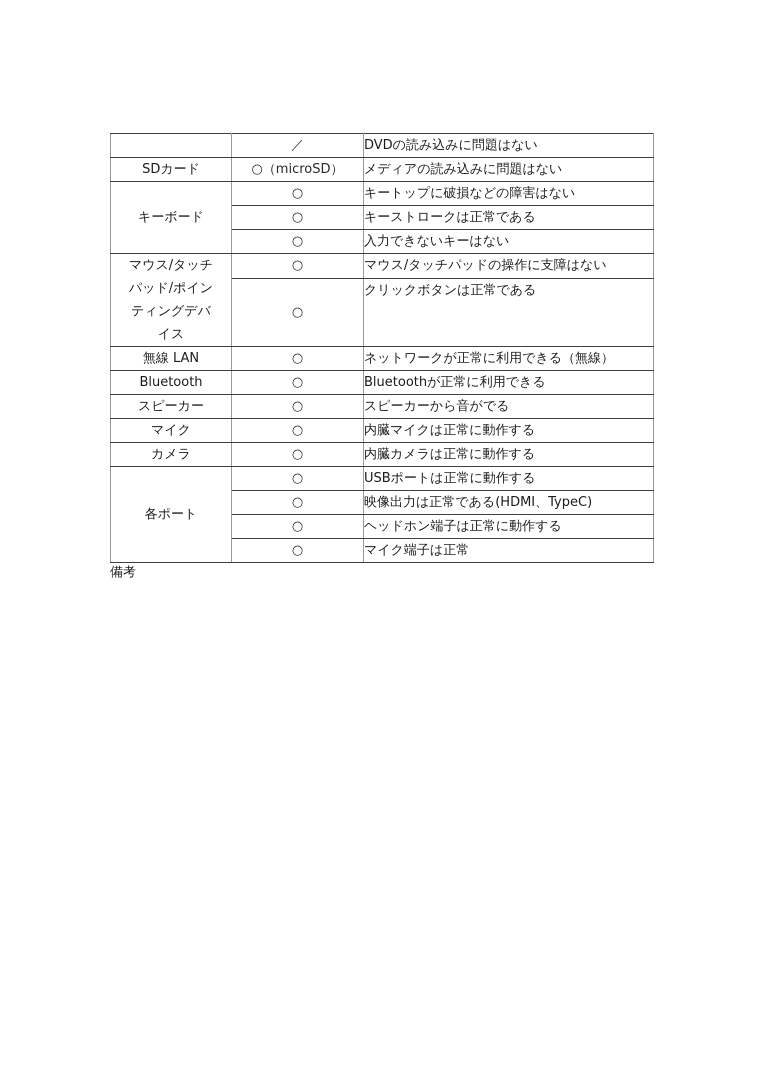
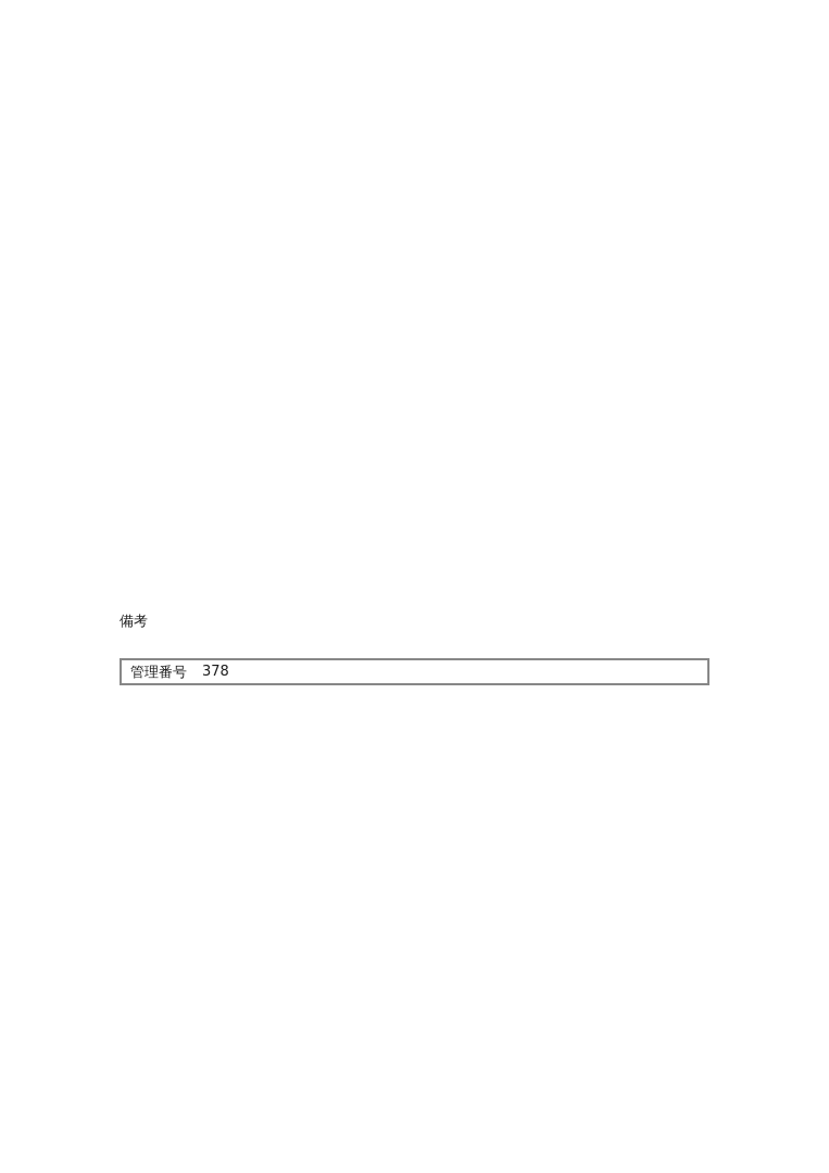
- 	／	DVDの読み込みに問題はない
- SDカード	○（microSD）	メディアの読み込みに問題はない
- キーボード	○	キートップに破損などの障害はない
- ○	キーストロークは正常である
- ○	入力できないキーはない
- マウス/タッチパッド/ポインティングデバイス	○	マウス/タッチパッドの操作に支障はない
- ○	クリックボタンは正常である
- 無線 LAN	○	ネットワークが正常に利用できる（無線）
- Bluetooth	○	Bluetoothが正常に利用できる
- スピーカー	○	スピーカーから音がでる
- マイク	○	内臓マイクは正常に動作する
- カメラ	○	内臓カメラは正常に動作する
- 各ポート	○	USBポートは正常に動作する
- ○	映像出力は正常である(HDMI、TypeC)
- ○	ヘッドホン端子は正常に動作する
- ○	マイク端子は正常
  備考
+ 管理番号
+ 378
